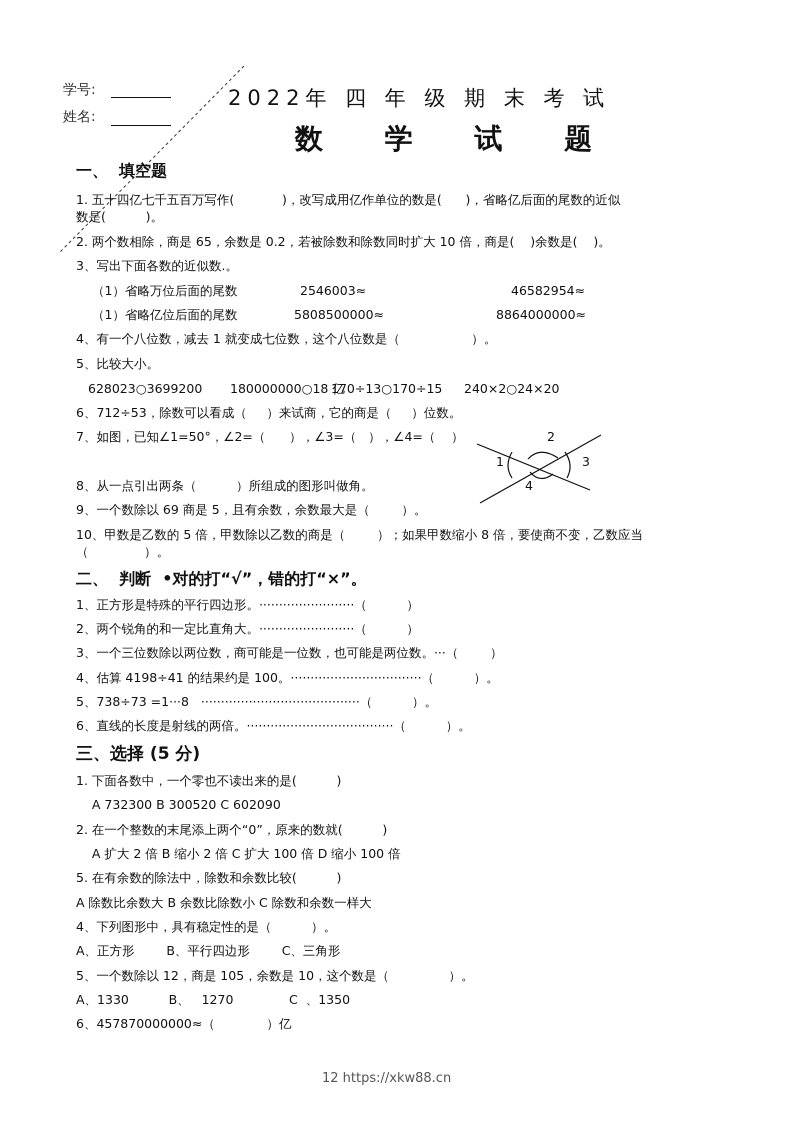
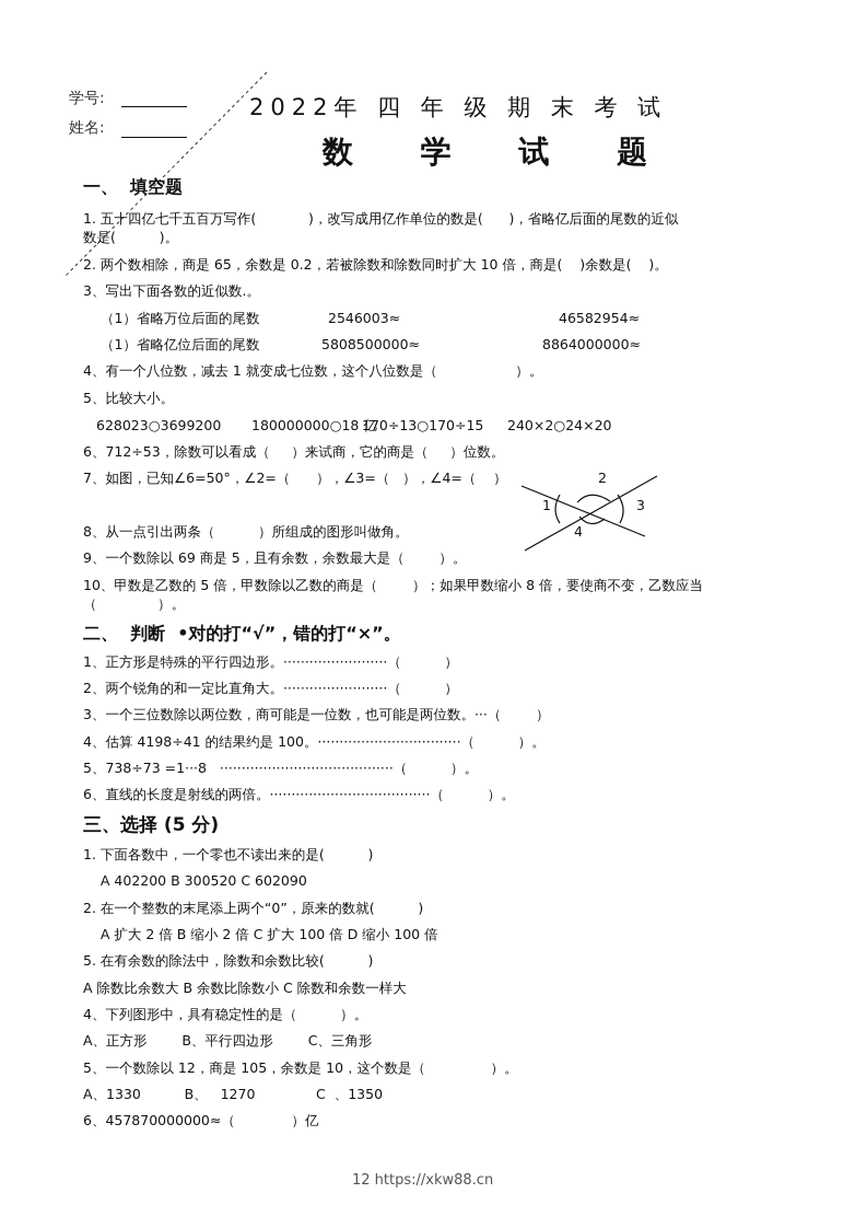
  学号:
  姓名:
  2022年 四 年 级 期 末 考 试
  数 学 试 题
  一、 填空题
  1. 五十四亿七千五百万写作( )，改写成用亿作单位的数是( )，省略亿后面的尾数的近似
  数是( )。
  2. 两个数相除，商是 65，余数是 0.2，若被除数和除数同时扩大 10 倍，商是( )余数是( )。
  3、写出下面各数的近似数.。
  （1）省略万位后面的尾数
  2546003≈
  46582954≈
  （1）省略亿位后面的尾数
  5808500000≈
  8864000000≈
  4、有一个八位数，减去 1 就变成七位数，这个八位数是（ ）。
  5、比较大小。
  628023○3699200
  180000000○18 亿
  170÷13○170÷15
  240×2○24×20
  6、712÷53，除数可以看成（ ）来试商，它的商是（ ）位数。
- 7、如图，已知∠1=50°，∠2=（ ），∠3=（ ），∠4=（ ）
+ 7、如图，已知∠6=50°，∠2=（ ），∠3=（ ），∠4=（ ）
  1
  2
  3
  4
  8、从一点引出两条（ ）所组成的图形叫做角。
  9、一个数除以 69 商是 5，且有余数，余数最大是（ ）。
  10、甲数是乙数的 5 倍，甲数除以乙数的商是（ ）；如果甲数缩小 8 倍，要使商不变，乙数应当
  （ ）。
  二、 判断 •对的打“√”，错的打“×”。
  1、正方形是特殊的平行四边形。························（ ）
  2、两个锐角的和一定比直角大。························（ ）
  3、一个三位数除以两位数，商可能是一位数，也可能是两位数。···（ ）
  4、估算 4198÷41 的结果约是 100。·································（ ）。
  5、738÷73 =1···8 ········································（ ）。
  6、直线的长度是射线的两倍。·····································（ ）。
  三、选择 (5 分)
  1. 下面各数中，一个零也不读出来的是( )
- A 732300 B 300520 C 602090
+ A 402200 B 300520 C 602090
  2. 在一个整数的末尾添上两个“0”，原来的数就( )
  A 扩大 2 倍 B 缩小 2 倍 C 扩大 100 倍 D 缩小 100 倍
  5. 在有余数的除法中，除数和余数比较( )
  A 除数比余数大 B 余数比除数小 C 除数和余数一样大
  4、下列图形中，具有稳定性的是（ ）。
  A、正方形 B、平行四边形 C、三角形
  5、一个数除以 12，商是 105，余数是 10，这个数是（ ）。
  A、1330 B、 1270 C 、1350
  6、457870000000≈（ ）亿
  12 https://xkw88.cn
